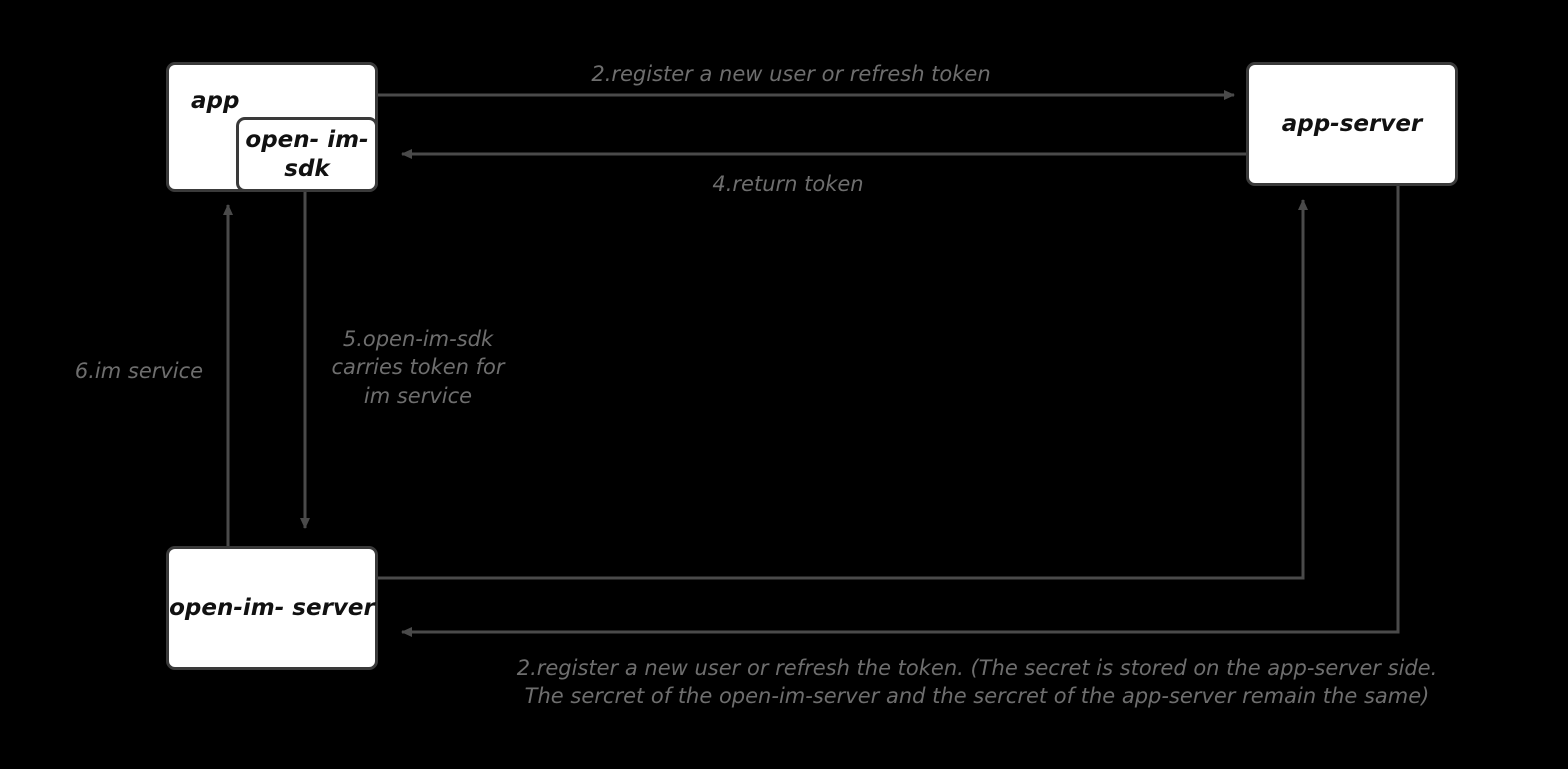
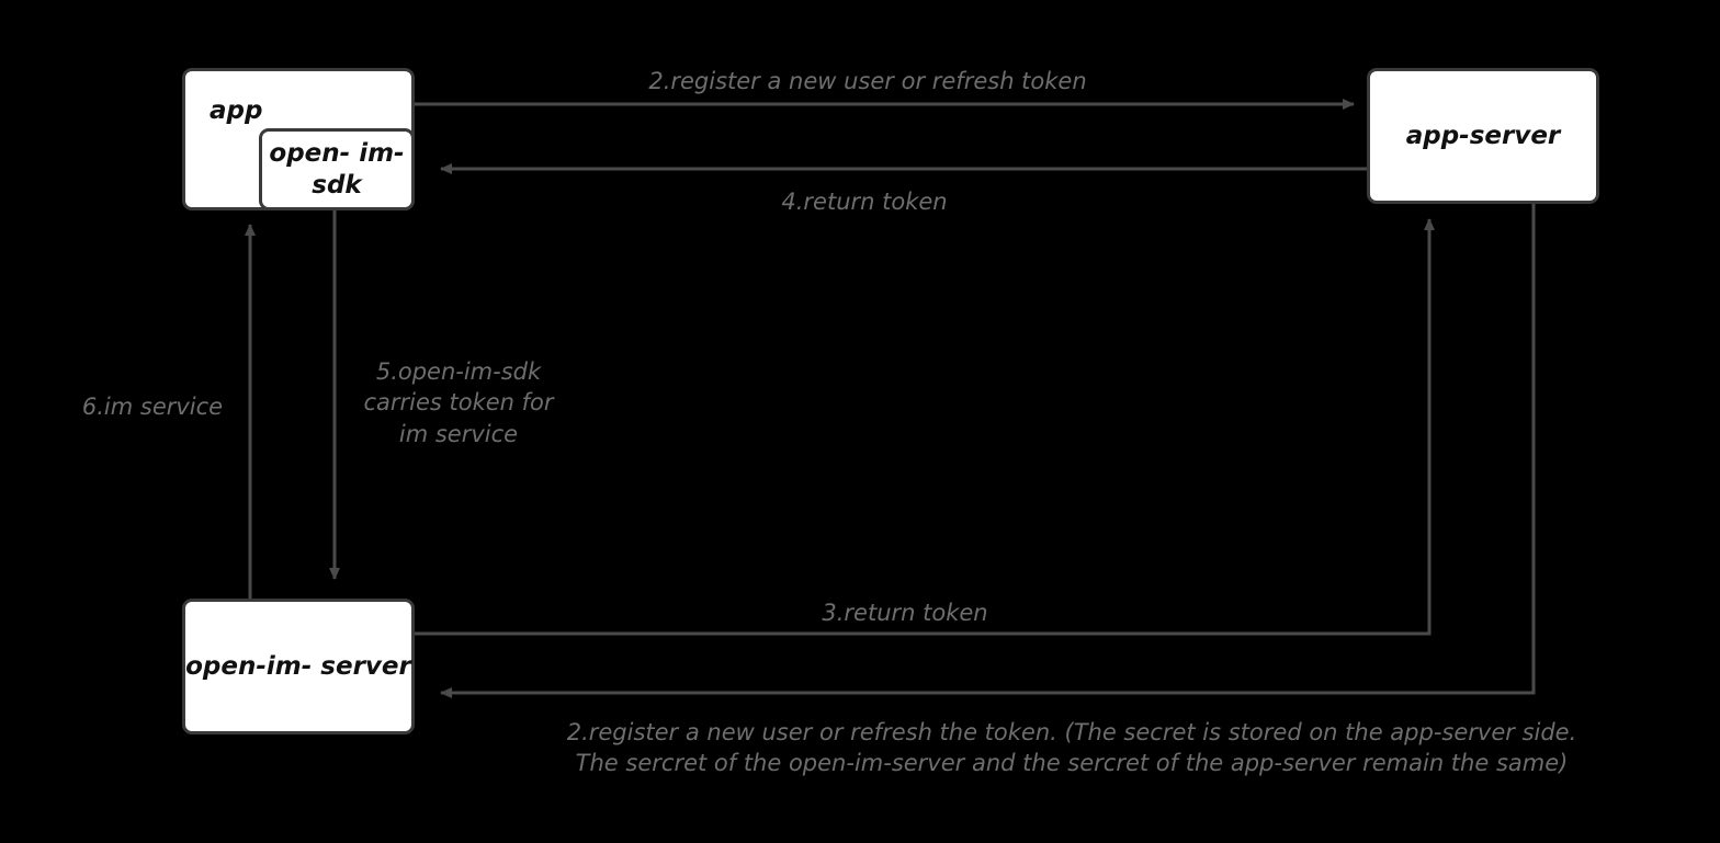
  app
  open- im-sdk
  app-server
  open-im- server
  2.register a new user or refresh token
  4.return token
  5.open-im-sdk
  carries token for
  im service
  6.im service
+ 3.return token
  2.register a new user or refresh the token. (The secret is stored on the app-server side.
  The sercret of the open-im-server and the sercret of the app-server remain the same)
